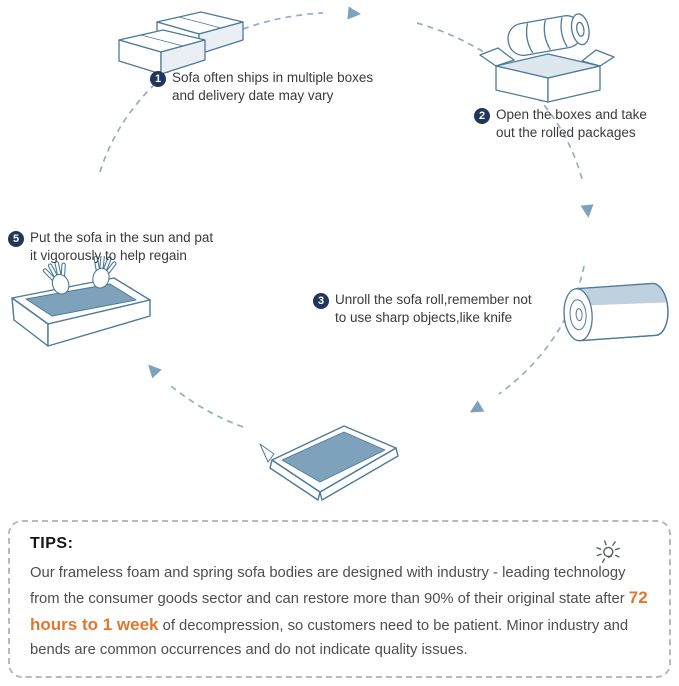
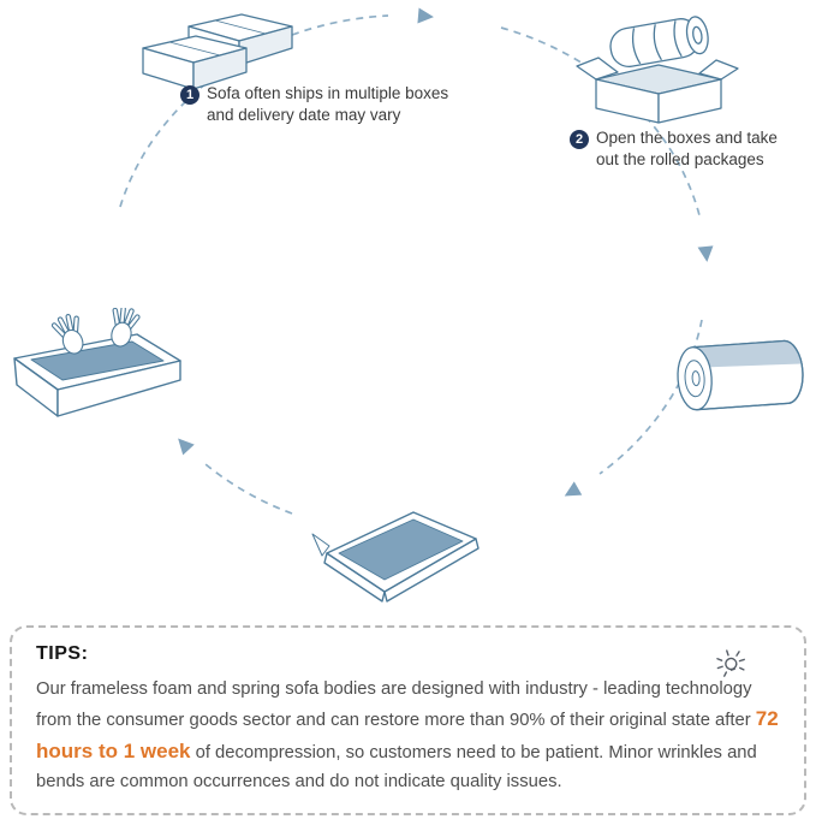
  1
  Sofa often ships in multiple boxes
  and delivery date may vary
  2
  Open the boxes and take
  out the rolled packages
- 3
- Unroll the sofa roll,remember not
- to use sharp objects,like knife
- 5
- Put the sofa in the sun and pat
- it vigorously to help regain
  TIPS:
- Our frameless foam and spring sofa bodies are designed with industry - leading technology from the consumer goods sector and can restore more than 90% of their original state after 72 hours to 1 week of decompression, so customers need to be patient. Minor industry and bends are common occurrences and do not indicate quality issues.
+ Our frameless foam and spring sofa bodies are designed with industry - leading technology from the consumer goods sector and can restore more than 90% of their original state after 72 hours to 1 week of decompression, so customers need to be patient. Minor wrinkles and bends are common occurrences and do not indicate quality issues.
